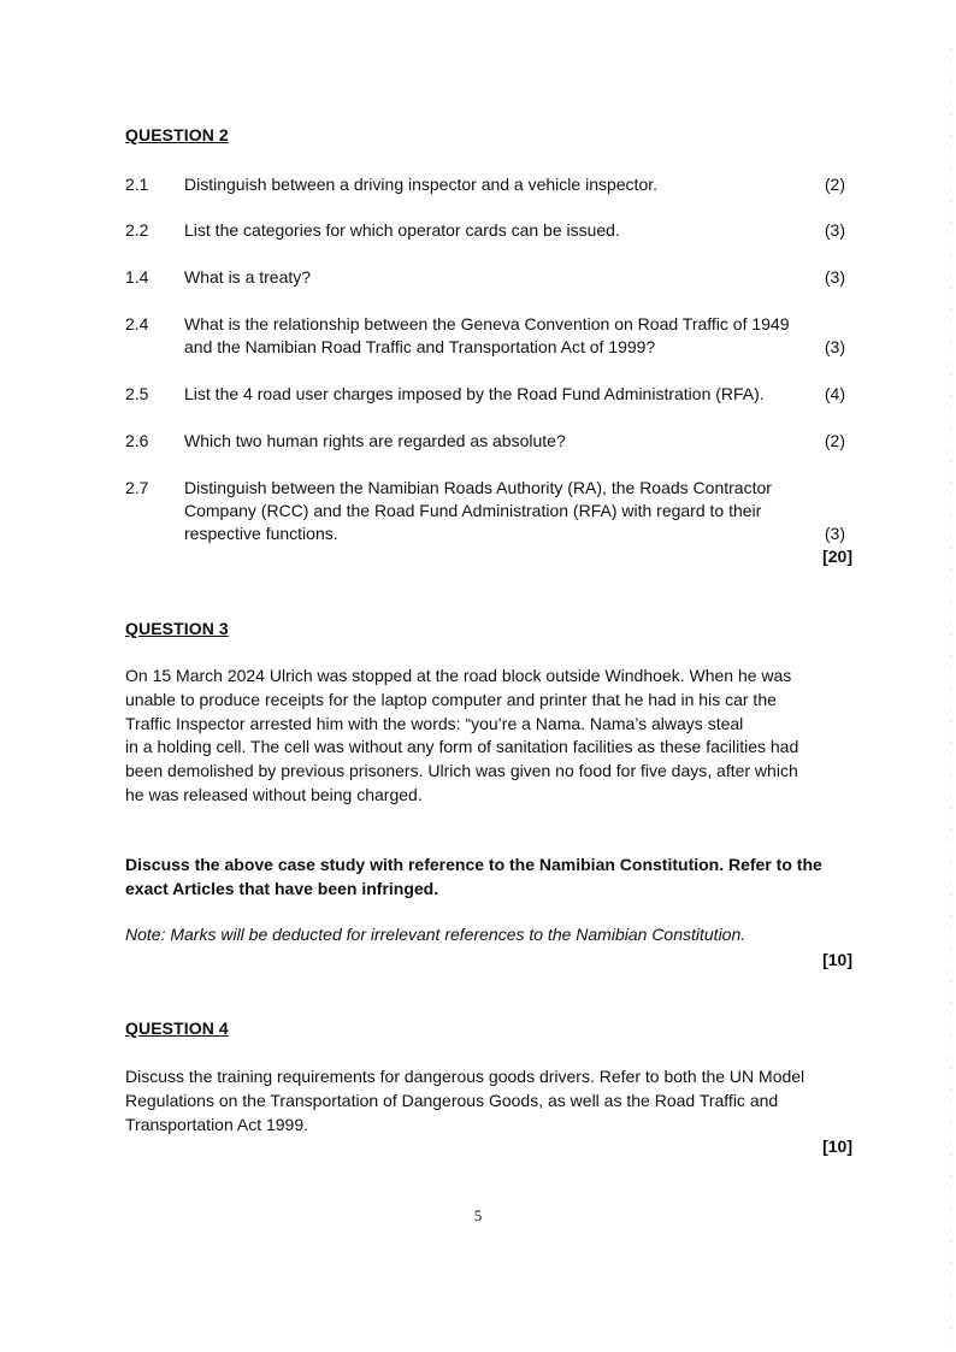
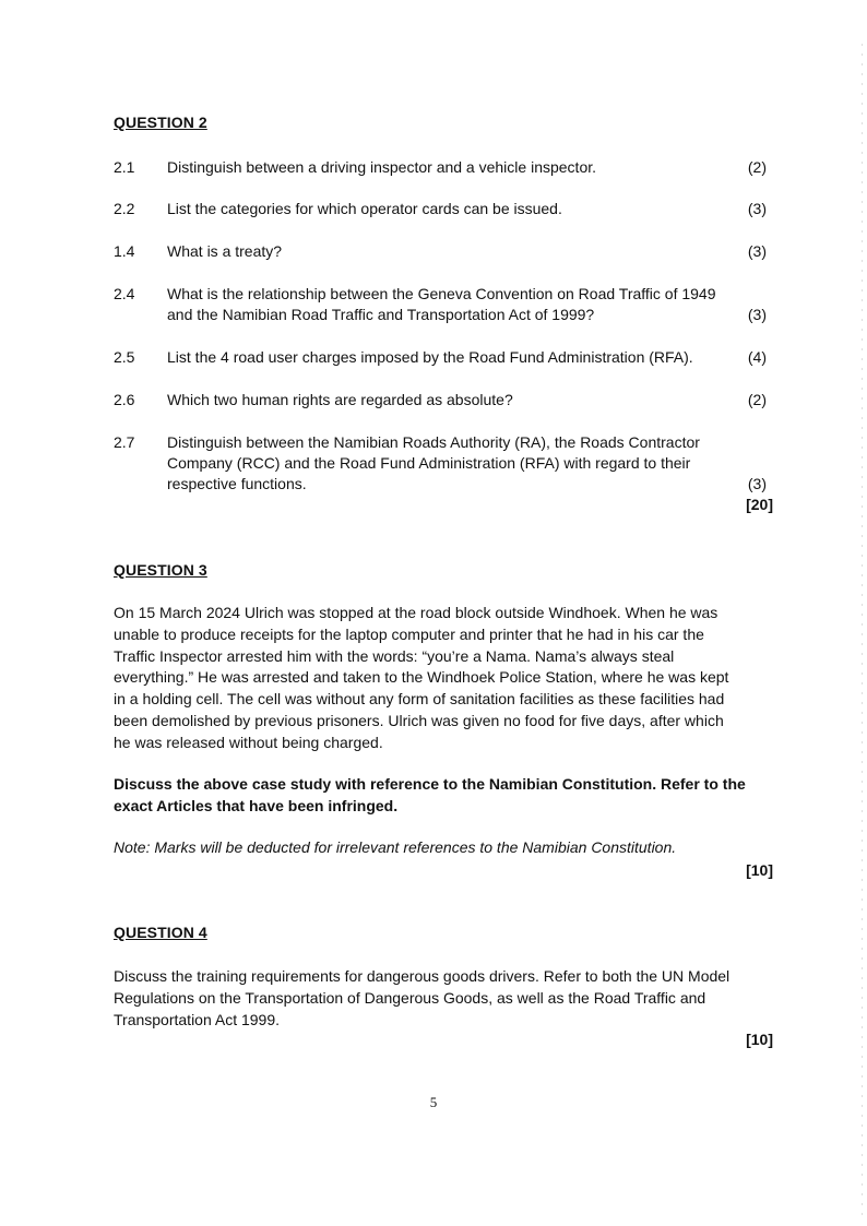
  QUESTION 2
  2.1
  Distinguish between a driving inspector and a vehicle inspector.
  (2)
  2.2
  List the categories for which operator cards can be issued.
  (3)
  1.4
  What is a treaty?
  (3)
  2.4
  What is the relationship between the Geneva Convention on Road Traffic of 1949
  and the Namibian Road Traffic and Transportation Act of 1999?
  (3)
  2.5
  List the 4 road user charges imposed by the Road Fund Administration (RFA).
  (4)
  2.6
  Which two human rights are regarded as absolute?
  (2)
  2.7
  Distinguish between the Namibian Roads Authority (RA), the Roads Contractor
  Company (RCC) and the Road Fund Administration (RFA) with regard to their
  respective functions.
  (3)
  [20]
  QUESTION 3
  On 15 March 2024 Ulrich was stopped at the road block outside Windhoek. When he was
  unable to produce receipts for the laptop computer and printer that he had in his car the
  Traffic Inspector arrested him with the words: “you’re a Nama. Nama’s always steal
+ everything.” He was arrested and taken to the Windhoek Police Station, where he was kept
  in a holding cell. The cell was without any form of sanitation facilities as these facilities had
  been demolished by previous prisoners. Ulrich was given no food for five days, after which
  he was released without being charged.
  Discuss the above case study with reference to the Namibian Constitution. Refer to the
  exact Articles that have been infringed.
  Note: Marks will be deducted for irrelevant references to the Namibian Constitution.
  [10]
  QUESTION 4
  Discuss the training requirements for dangerous goods drivers. Refer to both the UN Model
  Regulations on the Transportation of Dangerous Goods, as well as the Road Traffic and
  Transportation Act 1999.
  [10]
  5
